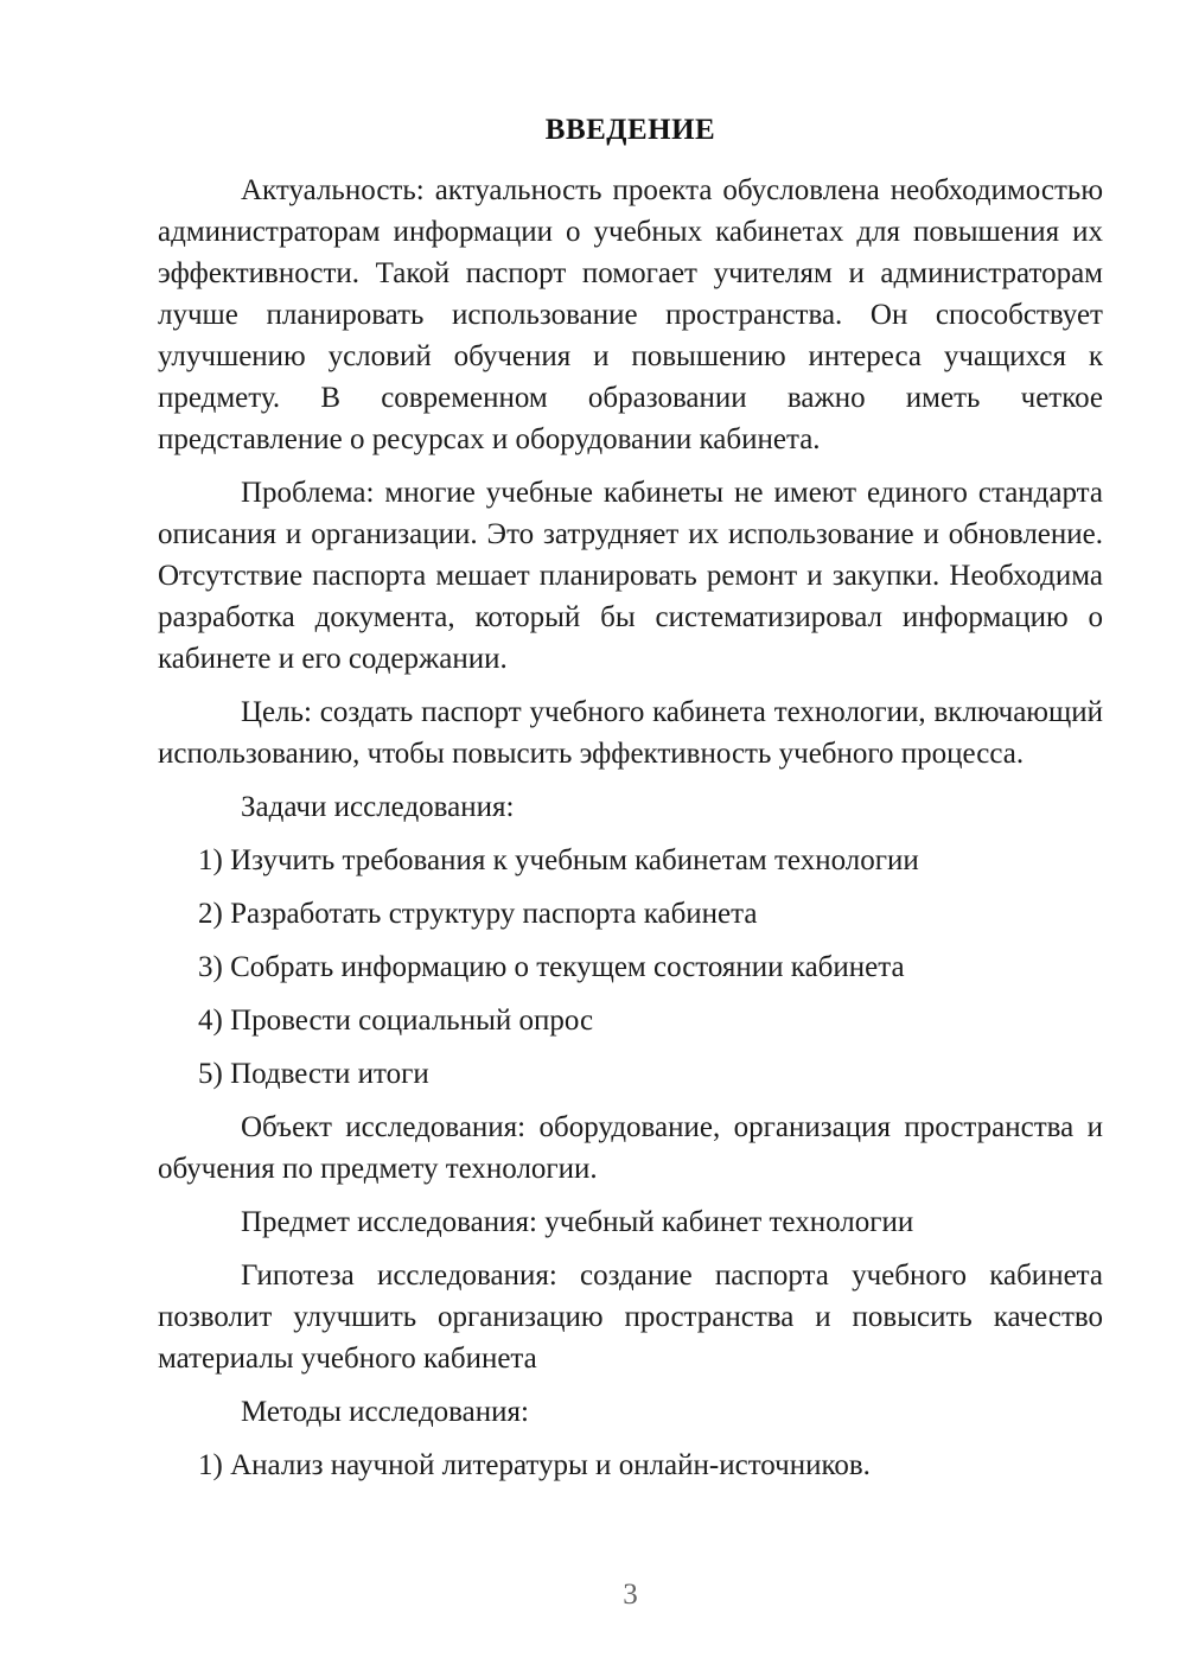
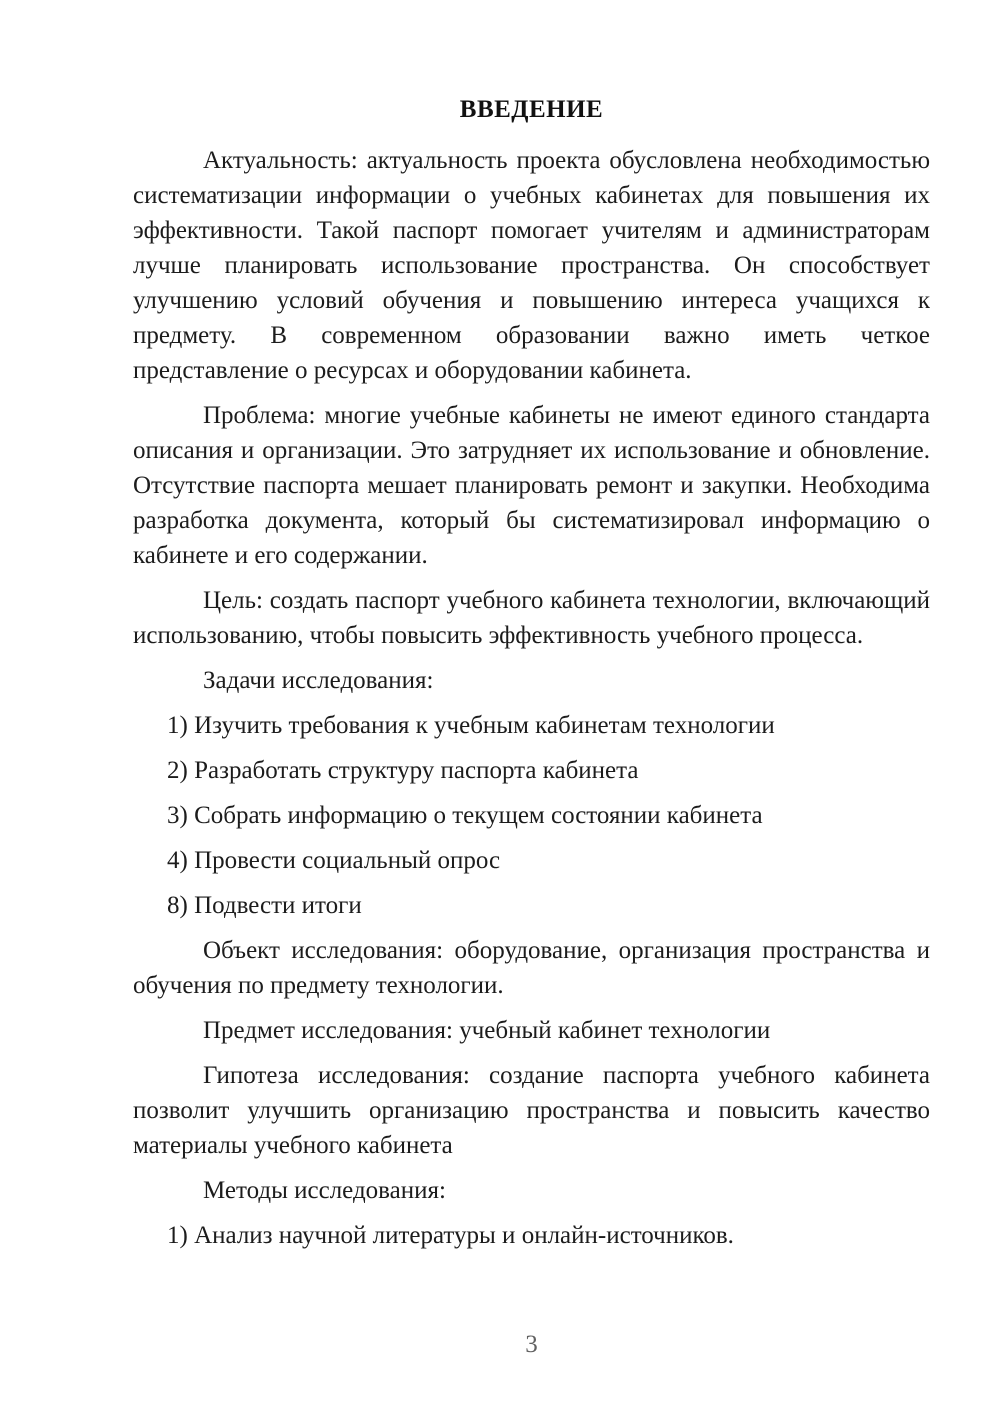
  ВВЕДЕНИЕ
  Актуальность: актуальность проекта обусловлена необходимостью
- администраторам информации о учебных кабинетах для повышения их
+ систематизации информации о учебных кабинетах для повышения их
  эффективности. Такой паспорт помогает учителям и администраторам
  лучше планировать использование пространства. Он способствует
  улучшению условий обучения и повышению интереса учащихся к
  предмету. В современном образовании важно иметь четкое
  представление о ресурсах и оборудовании кабинета.
  Проблема: многие учебные кабинеты не имеют единого стандарта
  описания и организации. Это затрудняет их использование и обновление.
  Отсутствие паспорта мешает планировать ремонт и закупки. Необходима
  разработка документа, который бы систематизировал информацию о
  кабинете и его содержании.
  Цель: создать паспорт учебного кабинета технологии, включающий
  использованию, чтобы повысить эффективность учебного процесса.
  Задачи исследования:
  1) Изучить требования к учебным кабинетам технологии
  2) Разработать структуру паспорта кабинета
  3) Собрать информацию о текущем состоянии кабинета
  4) Провести социальный опрос
- 5) Подвести итоги
+ 8) Подвести итоги
  Объект исследования: оборудование, организация пространства и
  обучения по предмету технологии.
  Предмет исследования: учебный кабинет технологии
  Гипотеза исследования: создание паспорта учебного кабинета
  позволит улучшить организацию пространства и повысить качество
  материалы учебного кабинета
  Методы исследования:
  1) Анализ научной литературы и онлайн-источников.
  3
